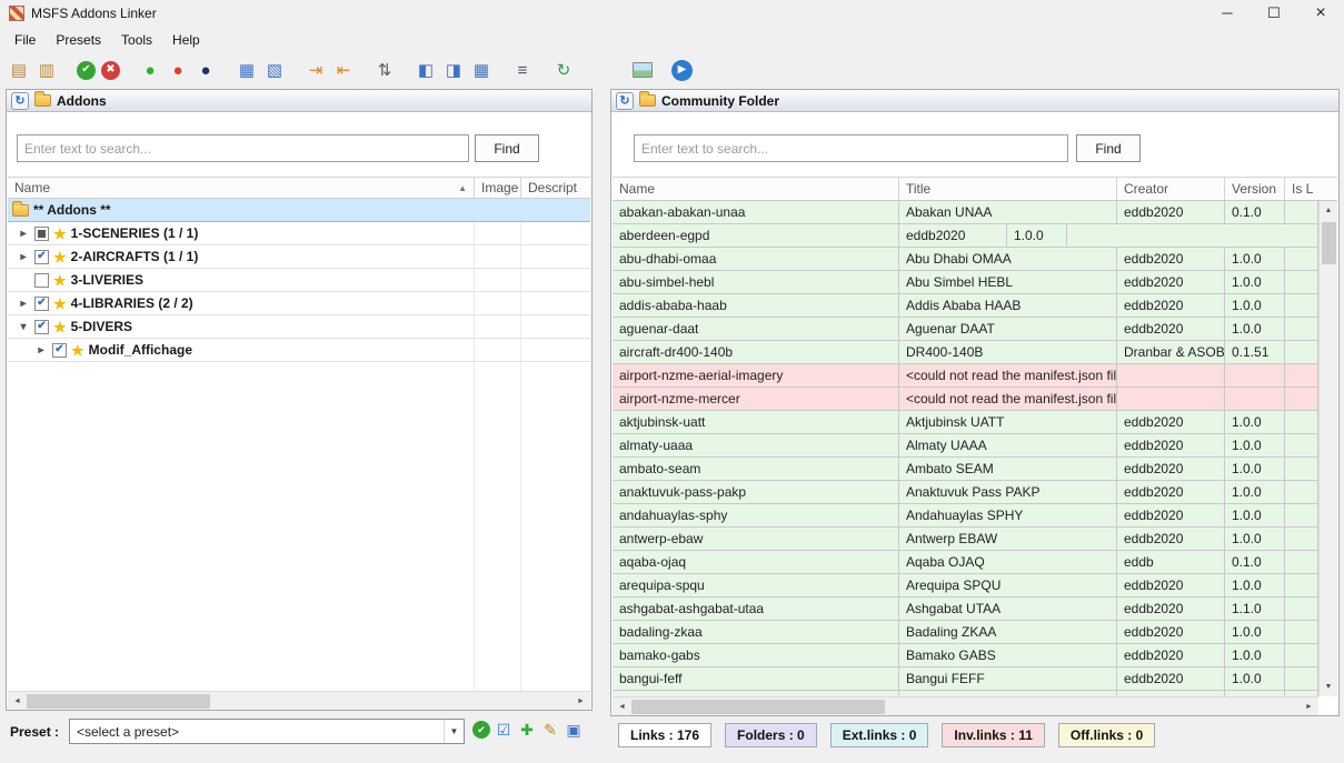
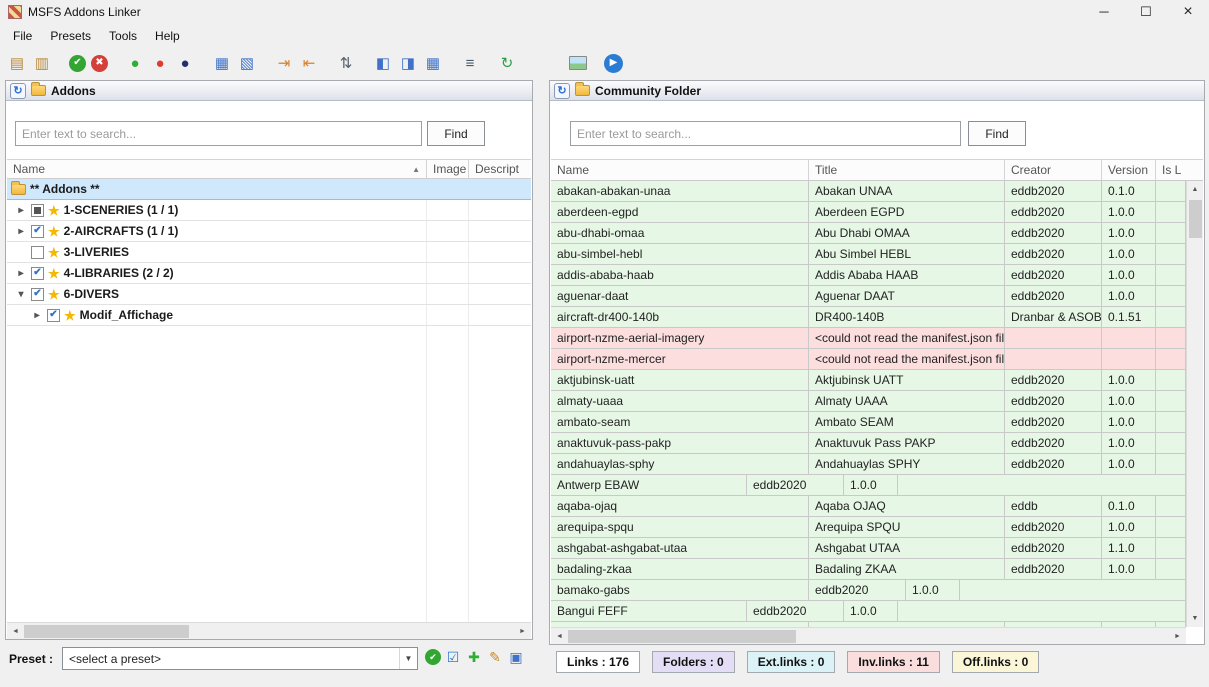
  MSFS Addons Linker
  ─
  ☐
  ×
  File
  Presets
  Tools
  Help
  ▤
  ▥
  ✔
  ✖
  ●
  ●
  ●
  ▦
  ▧
  ⇥
  ⇤
  ⇅
  ◧
  ◨
  ▦
  ≡
  ↻
  ▶
  ↻
  Addons
  Enter text to search...
  Find
  Name
  ▲
  Image
  Descript
  ** Addons **
  ▸
  ★
  1-SCENERIES (1 / 1)
  ▸
  ★
  2-AIRCRAFTS (1 / 1)
  ★
  3-LIVERIES
  ▸
  ★
  4-LIBRARIES (2 / 2)
  ▾
  ★
- 5-DIVERS
+ 6-DIVERS
  ▸
  ★
  Modif_Affichage
  ↻
  Community Folder
  Enter text to search...
  Find
  Name
  Title
  Creator
  Version
  Is L
  abakan-abakan-unaa
  Abakan UNAA
  eddb2020
  0.1.0
  aberdeen-egpd
+ Aberdeen EGPD
  eddb2020
  1.0.0
  abu-dhabi-omaa
  Abu Dhabi OMAA
  eddb2020
  1.0.0
  abu-simbel-hebl
  Abu Simbel HEBL
  eddb2020
  1.0.0
  addis-ababa-haab
  Addis Ababa HAAB
  eddb2020
  1.0.0
  aguenar-daat
  Aguenar DAAT
  eddb2020
  1.0.0
  aircraft-dr400-140b
  DR400-140B
  Dranbar & ASOB
  0.1.51
  airport-nzme-aerial-imagery
  <could not read the manifest.json fil
  airport-nzme-mercer
  <could not read the manifest.json fil
  aktjubinsk-uatt
  Aktjubinsk UATT
  eddb2020
  1.0.0
  almaty-uaaa
  Almaty UAAA
  eddb2020
  1.0.0
  ambato-seam
  Ambato SEAM
  eddb2020
  1.0.0
  anaktuvuk-pass-pakp
  Anaktuvuk Pass PAKP
  eddb2020
  1.0.0
  andahuaylas-sphy
  Andahuaylas SPHY
  eddb2020
  1.0.0
- antwerp-ebaw
  Antwerp EBAW
  eddb2020
  1.0.0
  aqaba-ojaq
  Aqaba OJAQ
  eddb
  0.1.0
  arequipa-spqu
  Arequipa SPQU
  eddb2020
  1.0.0
  ashgabat-ashgabat-utaa
  Ashgabat UTAA
  eddb2020
  1.1.0
  badaling-zkaa
  Badaling ZKAA
  eddb2020
  1.0.0
  bamako-gabs
- Bamako GABS
  eddb2020
  1.0.0
- bangui-feff
  Bangui FEFF
  eddb2020
  1.0.0
  Preset :
  <select a preset>
  ▼
  ✔
  ☑
  ✚
  ✎
  ▣
  Links : 176
  Folders : 0
  Ext.links : 0
  Inv.links : 11
  Off.links : 0
